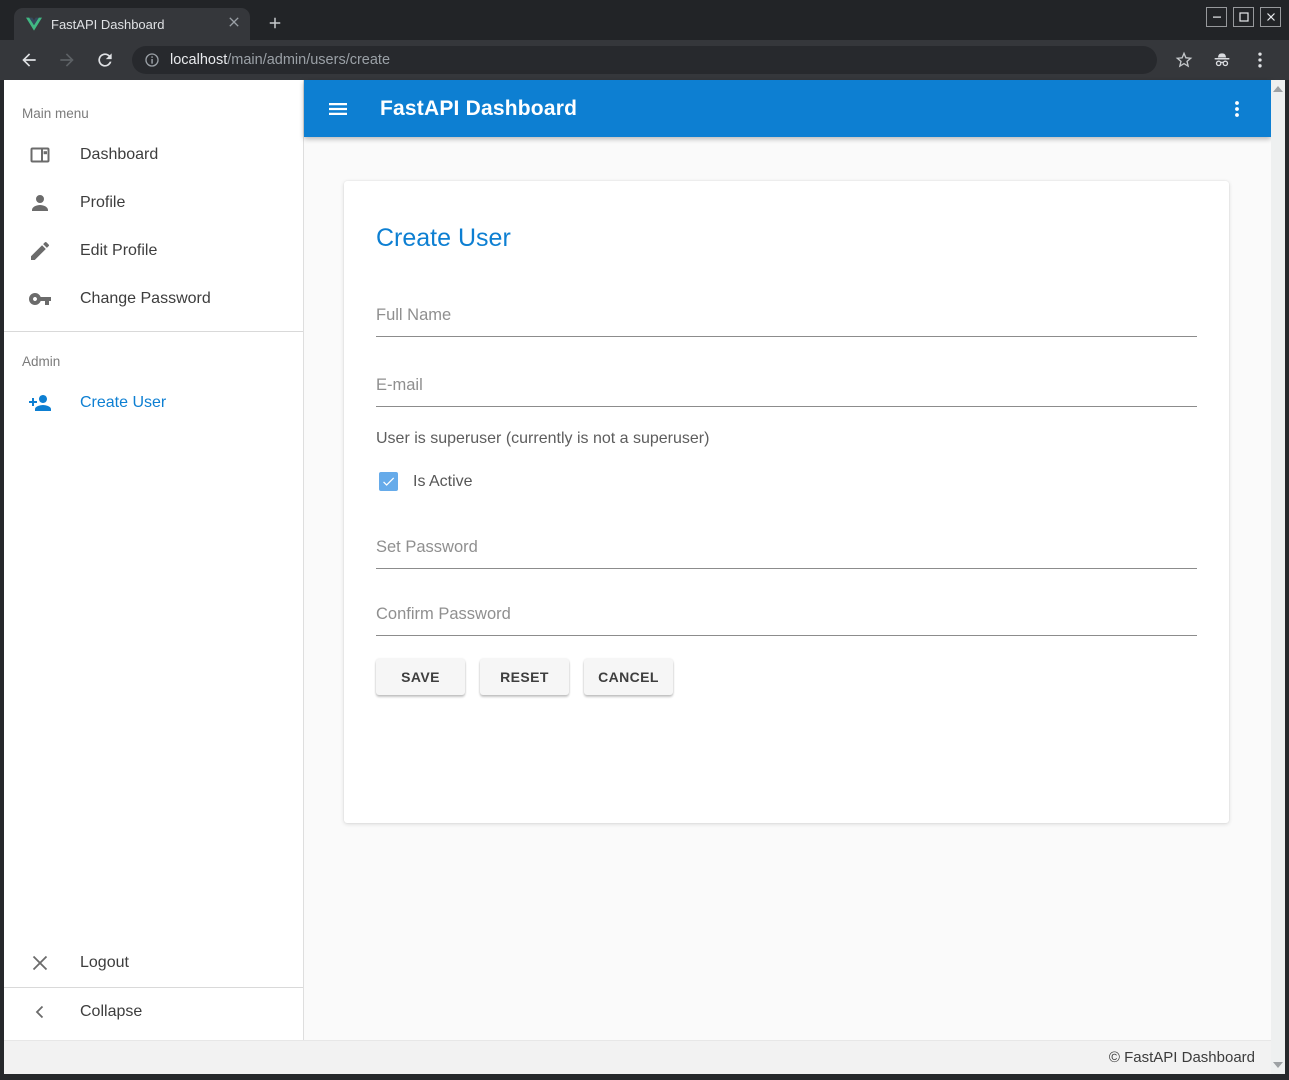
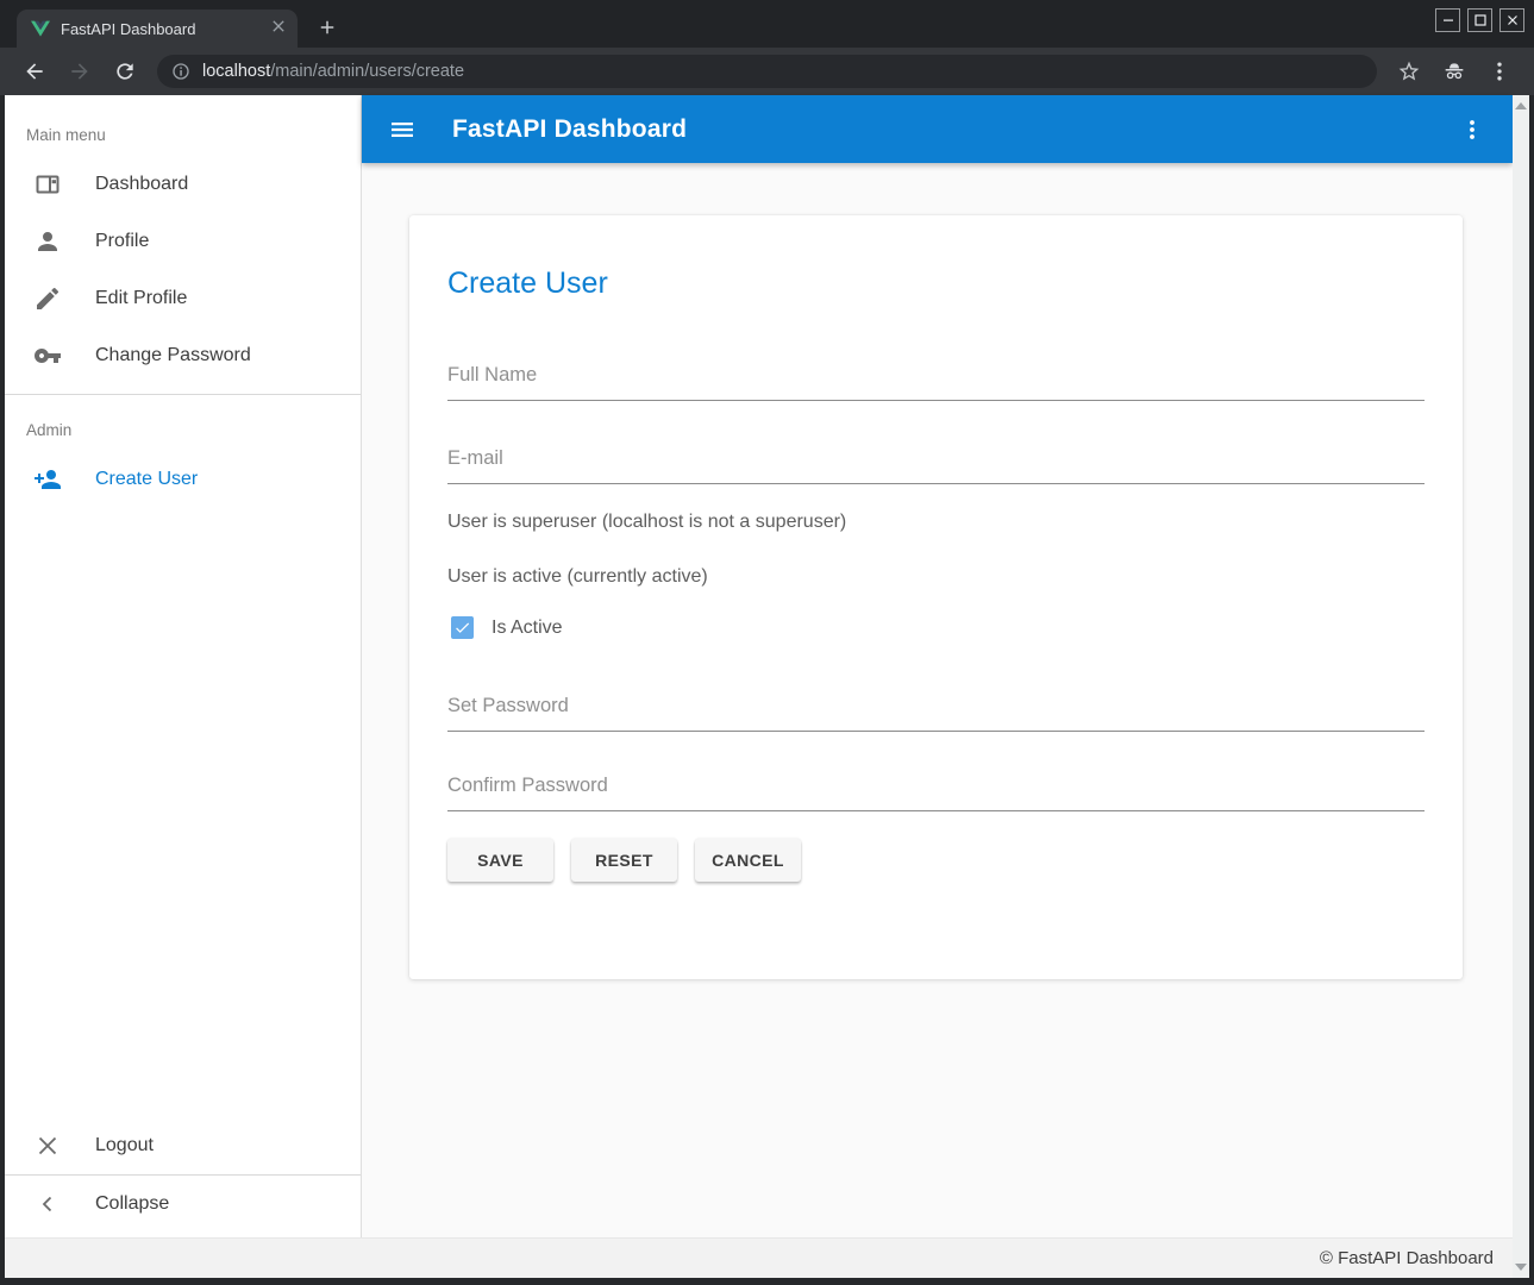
  FastAPI Dashboard
  localhost/main/admin/users/create
  Main menu
  Dashboard
  Profile
  Edit Profile
  Change Password
  Admin
  Create User
  Logout
  Collapse
  FastAPI Dashboard
  Create User
  Full Name
  E-mail
- User is superuser (currently is not a superuser)
+ User is superuser (localhost is not a superuser)
+ User is active (currently active)
  Is Active
  Set Password
  Confirm Password
  SAVE
  RESET
  CANCEL
  © FastAPI Dashboard
